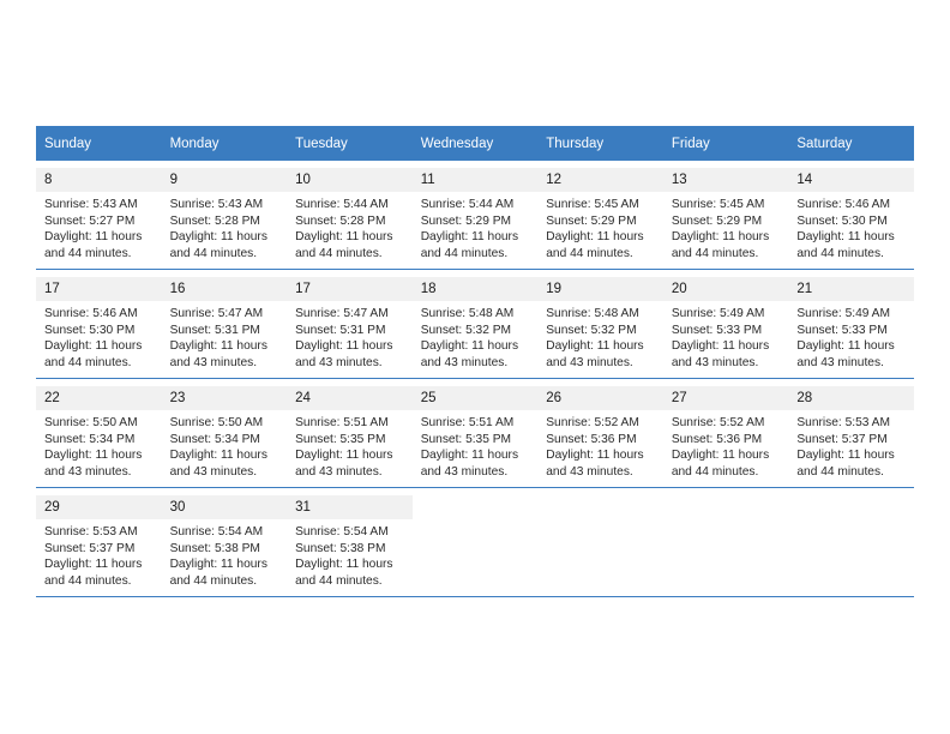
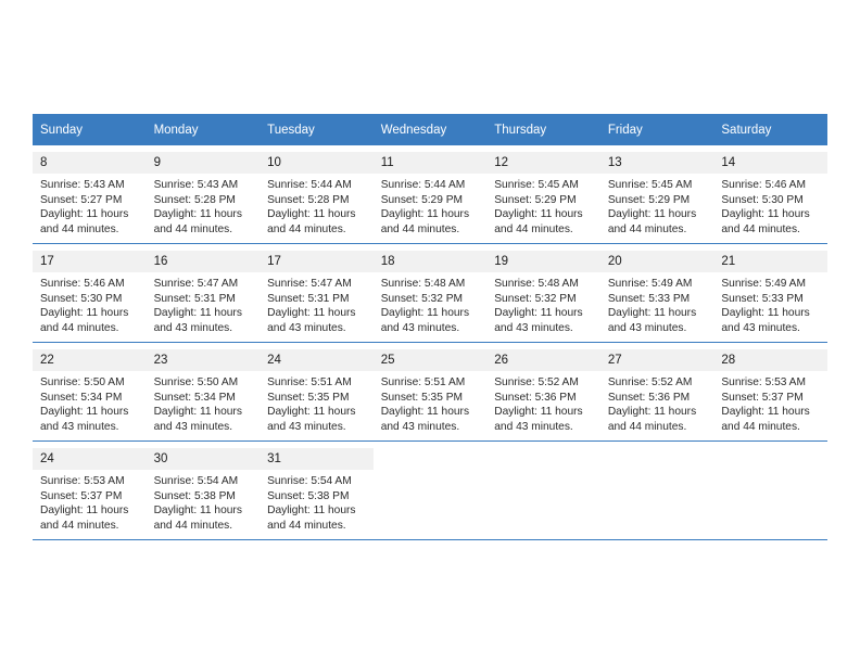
  Sunday	Monday	Tuesday	Wednesday	Thursday	Friday	Saturday
  8Sunrise: 5:43 AMSunset: 5:27 PMDaylight: 11 hoursand 44 minutes.	9Sunrise: 5:43 AMSunset: 5:28 PMDaylight: 11 hoursand 44 minutes.	10Sunrise: 5:44 AMSunset: 5:28 PMDaylight: 11 hoursand 44 minutes.	11Sunrise: 5:44 AMSunset: 5:29 PMDaylight: 11 hoursand 44 minutes.	12Sunrise: 5:45 AMSunset: 5:29 PMDaylight: 11 hoursand 44 minutes.	13Sunrise: 5:45 AMSunset: 5:29 PMDaylight: 11 hoursand 44 minutes.	14Sunrise: 5:46 AMSunset: 5:30 PMDaylight: 11 hoursand 44 minutes.
  17Sunrise: 5:46 AMSunset: 5:30 PMDaylight: 11 hoursand 44 minutes.	16Sunrise: 5:47 AMSunset: 5:31 PMDaylight: 11 hoursand 43 minutes.	17Sunrise: 5:47 AMSunset: 5:31 PMDaylight: 11 hoursand 43 minutes.	18Sunrise: 5:48 AMSunset: 5:32 PMDaylight: 11 hoursand 43 minutes.	19Sunrise: 5:48 AMSunset: 5:32 PMDaylight: 11 hoursand 43 minutes.	20Sunrise: 5:49 AMSunset: 5:33 PMDaylight: 11 hoursand 43 minutes.	21Sunrise: 5:49 AMSunset: 5:33 PMDaylight: 11 hoursand 43 minutes.
  22Sunrise: 5:50 AMSunset: 5:34 PMDaylight: 11 hoursand 43 minutes.	23Sunrise: 5:50 AMSunset: 5:34 PMDaylight: 11 hoursand 43 minutes.	24Sunrise: 5:51 AMSunset: 5:35 PMDaylight: 11 hoursand 43 minutes.	25Sunrise: 5:51 AMSunset: 5:35 PMDaylight: 11 hoursand 43 minutes.	26Sunrise: 5:52 AMSunset: 5:36 PMDaylight: 11 hoursand 43 minutes.	27Sunrise: 5:52 AMSunset: 5:36 PMDaylight: 11 hoursand 44 minutes.	28Sunrise: 5:53 AMSunset: 5:37 PMDaylight: 11 hoursand 44 minutes.
- 29Sunrise: 5:53 AMSunset: 5:37 PMDaylight: 11 hoursand 44 minutes.	30Sunrise: 5:54 AMSunset: 5:38 PMDaylight: 11 hoursand 44 minutes.	31Sunrise: 5:54 AMSunset: 5:38 PMDaylight: 11 hoursand 44 minutes.
+ 24Sunrise: 5:53 AMSunset: 5:37 PMDaylight: 11 hoursand 44 minutes.	30Sunrise: 5:54 AMSunset: 5:38 PMDaylight: 11 hoursand 44 minutes.	31Sunrise: 5:54 AMSunset: 5:38 PMDaylight: 11 hoursand 44 minutes.
